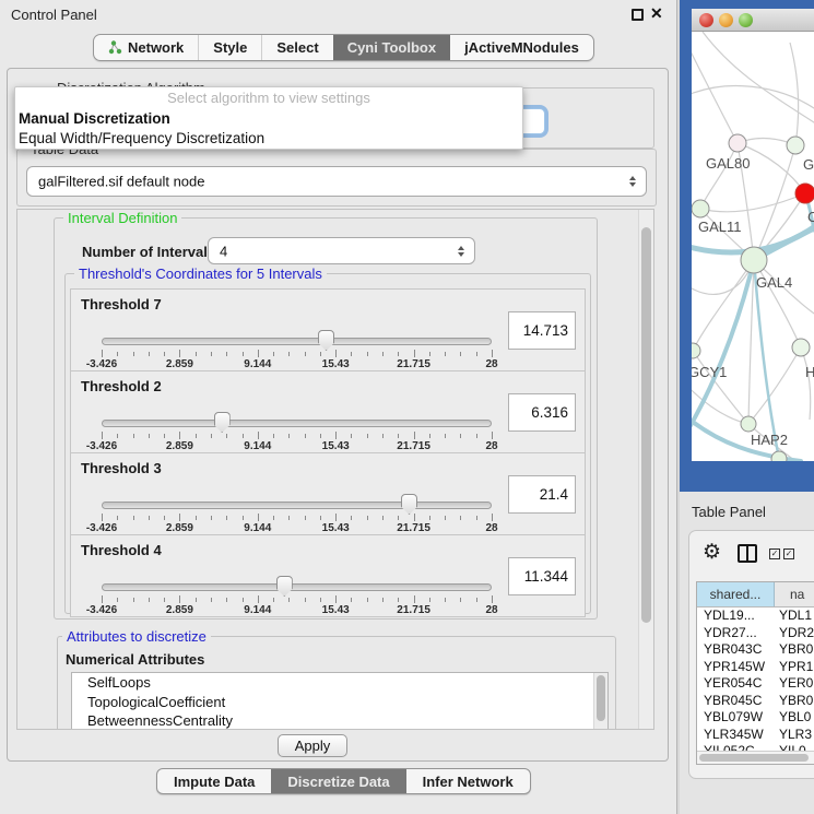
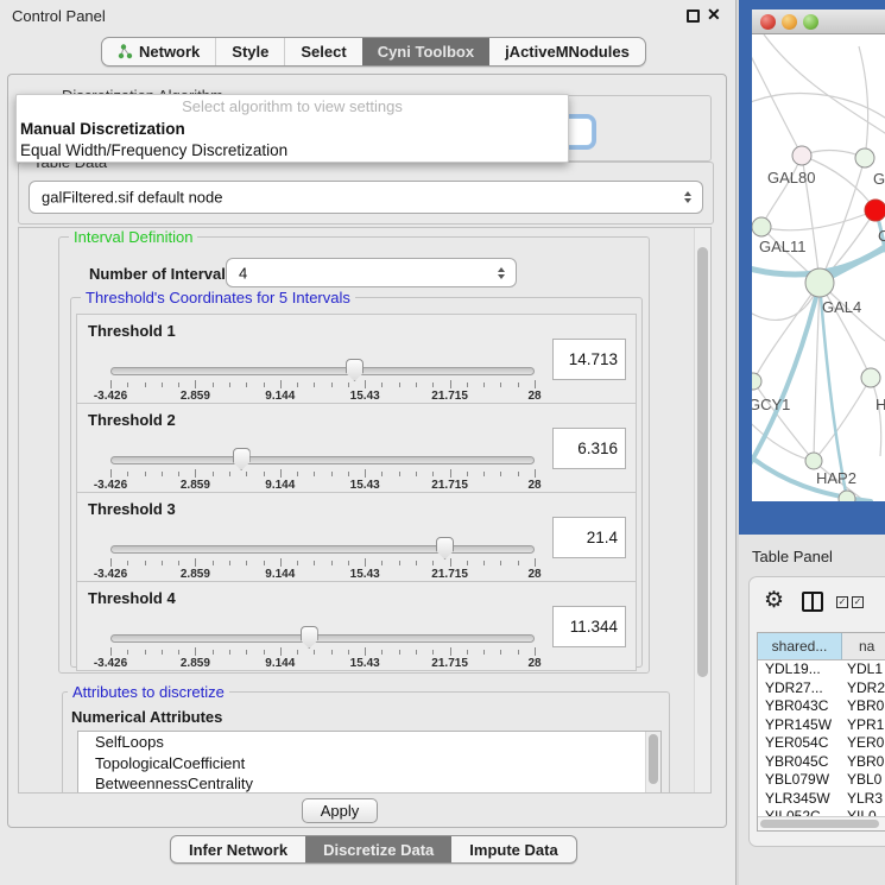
  Control Panel
  ✕
  Network
  Style
  Select
  Cyni Toolbox
  jActiveMNodules
  Select algorithm to view settings
  Manual Discretization
  Equal Width/Frequency Discretization
  galFiltered.sif default node
  Interval Definition
  Number of Interval
  4
  Threshold's Coordinates for 5 Intervals
- Threshold 7
+ Threshold 1
  -3.426
  2.859
  9.144
  15.43
  21.715
  28
  14.713
  Threshold 2
  -3.426
  2.859
  9.144
  15.43
  21.715
  28
  6.316
  Threshold 3
  -3.426
  2.859
  9.144
  15.43
  21.715
  28
  21.4
  Threshold 4
  -3.426
  2.859
  9.144
  15.43
  21.715
  28
  11.344
  Attributes to discretize
  Numerical Attributes
  SelfLoops
  TopologicalCoefficient
  BetweennessCentrality
  Apply
- Impute Data
+ Infer Network
  Discretize Data
- Infer Network
+ Impute Data
  GAL80
  G
  C
  GAL11
  GAL4
  GCY1
  H
  HAP2
  Table Panel
  ⚙
  ✓
  ✓
  shared...
  na
  YDL19...
  YDL1
  YDR27...
  YDR2
  YBR043C
  YBR0
  YPR145W
  YPR1
  YER054C
  YER0
  YBR045C
  YBR0
  YBL079W
  YBL0
  YLR345W
  YLR3
